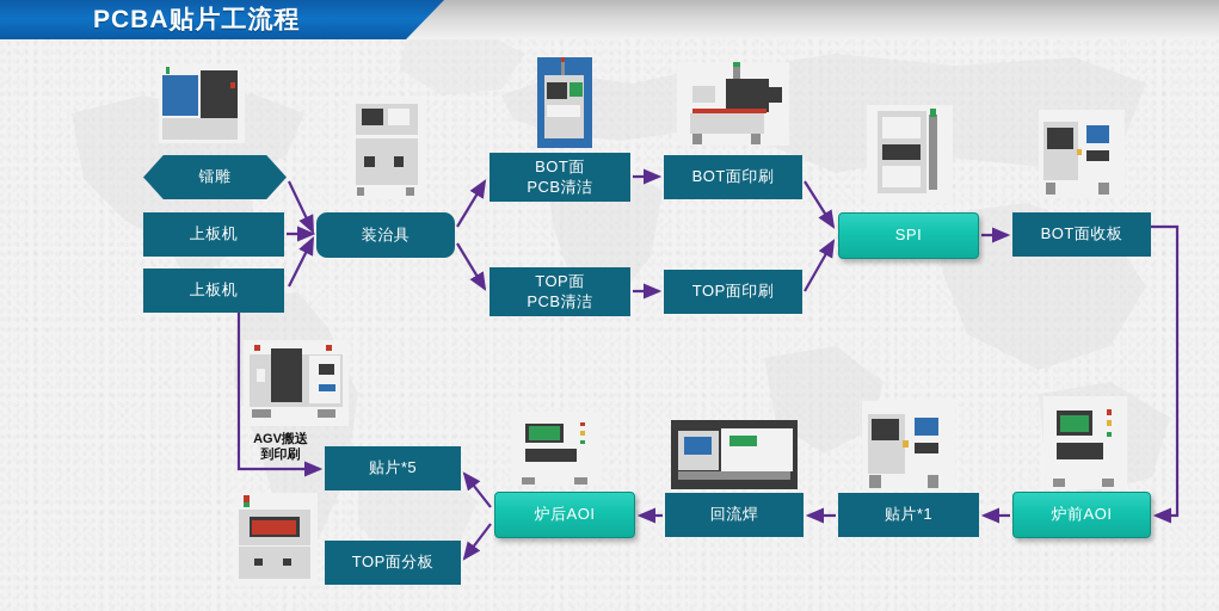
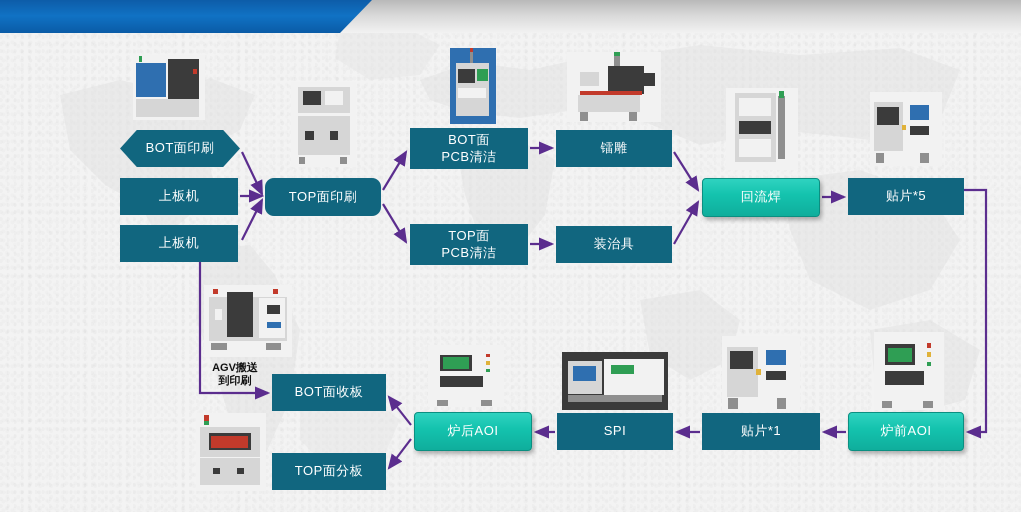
- PCBA贴片工流程
- 镭雕
+ BOT面印刷
  上板机
  上板机
- 装治具
+ TOP面印刷
  BOT面
  PCB清洁
  TOP面
  PCB清洁
- BOT面印刷
+ 镭雕
- TOP面印刷
+ 装治具
- SPI
+ 回流焊
- BOT面收板
+ 贴片*5
  炉前AOI
  贴片*1
- 回流焊
+ SPI
  炉后AOI
- 贴片*5
+ BOT面收板
  TOP面分板
  AGV搬送
  到印刷
